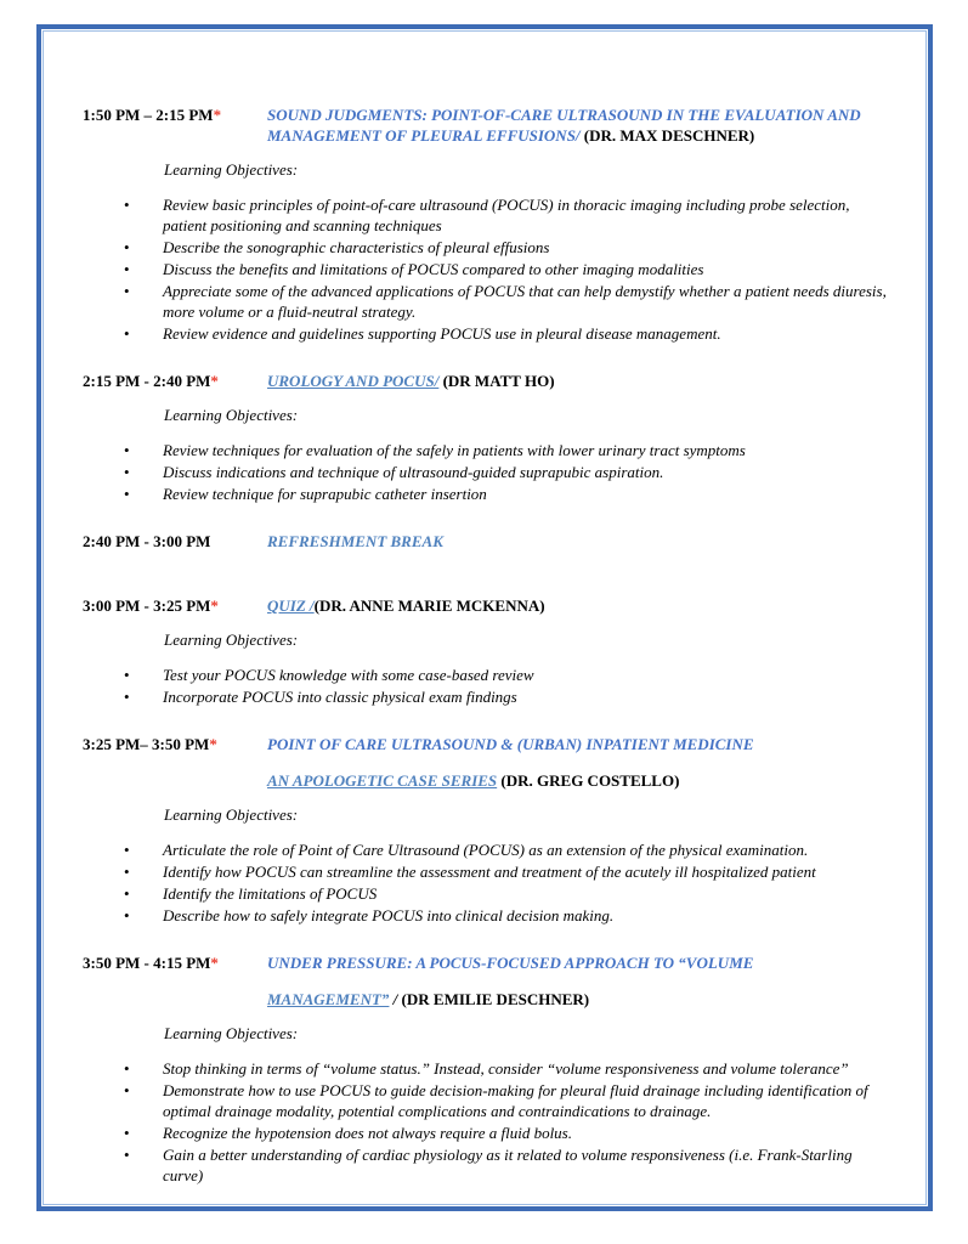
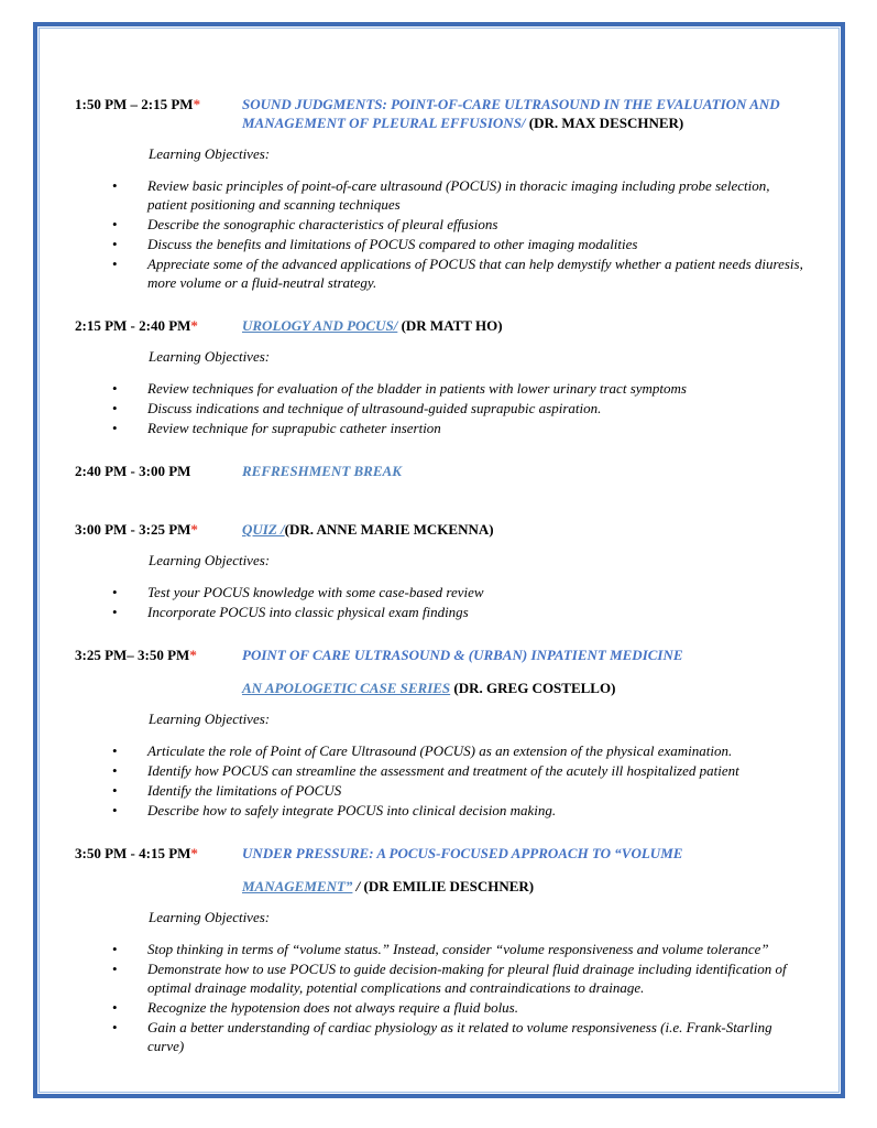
  1:50 PM – 2:15 PM*
  SOUND JUDGMENTS: POINT-OF-CARE ULTRASOUND IN THE EVALUATION AND MANAGEMENT OF PLEURAL EFFUSIONS/ (DR. MAX DESCHNER)
  Learning Objectives:
  Review basic principles of point-of-care ultrasound (POCUS) in thoracic imaging including probe selection, patient positioning and scanning techniques
  Describe the sonographic characteristics of pleural effusions
  Discuss the benefits and limitations of POCUS compared to other imaging modalities
  Appreciate some of the advanced applications of POCUS that can help demystify whether a patient needs diuresis, more volume or a fluid-neutral strategy.
- Review evidence and guidelines supporting POCUS use in pleural disease management.
  2:15 PM - 2:40 PM*
  UROLOGY AND POCUS/ (DR MATT HO)
  Learning Objectives:
- Review techniques for evaluation of the safely in patients with lower urinary tract symptoms
+ Review techniques for evaluation of the bladder in patients with lower urinary tract symptoms
  Discuss indications and technique of ultrasound-guided suprapubic aspiration.
  Review technique for suprapubic catheter insertion
  2:40 PM - 3:00 PM
  REFRESHMENT BREAK
  3:00 PM - 3:25 PM*
  QUIZ /(DR. ANNE MARIE MCKENNA)
  Learning Objectives:
  Test your POCUS knowledge with some case-based review
  Incorporate POCUS into classic physical exam findings
  3:25 PM– 3:50 PM*
  POINT OF CARE ULTRASOUND & (URBAN) INPATIENT MEDICINE
  AN APOLOGETIC CASE SERIES (DR. GREG COSTELLO)
  Learning Objectives:
  Articulate the role of Point of Care Ultrasound (POCUS) as an extension of the physical examination.
  Identify how POCUS can streamline the assessment and treatment of the acutely ill hospitalized patient
  Identify the limitations of POCUS
  Describe how to safely integrate POCUS into clinical decision making.
  3:50 PM - 4:15 PM*
  UNDER PRESSURE: A POCUS-FOCUSED APPROACH TO “VOLUME
  MANAGEMENT” / (DR EMILIE DESCHNER)
  Learning Objectives:
  Stop thinking in terms of “volume status.” Instead, consider “volume responsiveness and volume tolerance”
  Demonstrate how to use POCUS to guide decision-making for pleural fluid drainage including identification of optimal drainage modality, potential complications and contraindications to drainage.
  Recognize the hypotension does not always require a fluid bolus.
  Gain a better understanding of cardiac physiology as it related to volume responsiveness (i.e. Frank-Starling curve)
